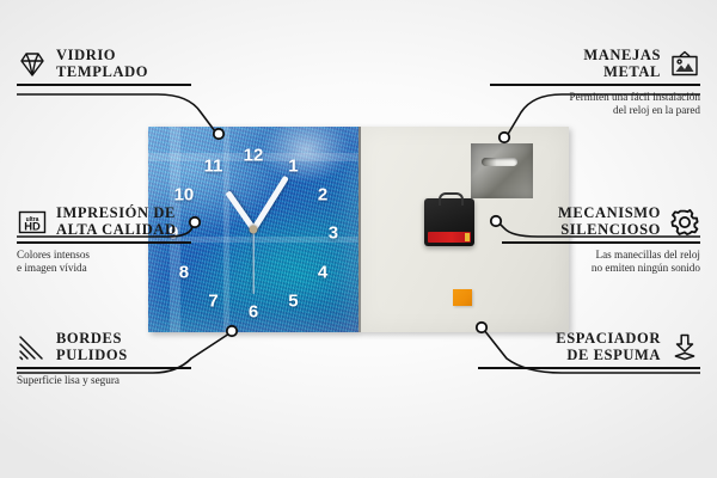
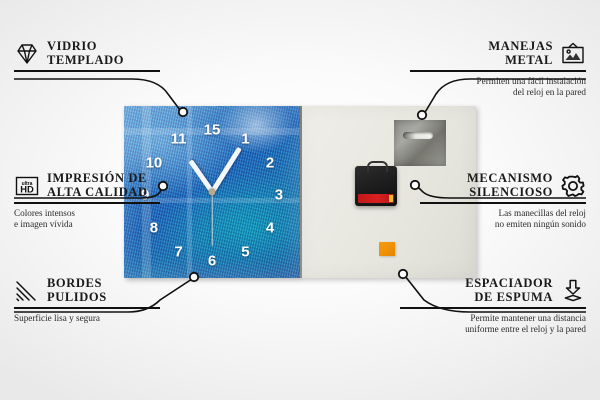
- 12
+ 15
  1
  2
  3
  4
  5
  6
  7
  8
  9
  10
  11
  VIDRIO
  TEMPLADO
  HD
  IMPRESIÓN DE
  ALTA CALIDAD
  Colores intensos
  e imagen vívida
  BORDES
  PULIDOS
  Superficie lisa y segura
  MANEJAS
  METAL
  Permiten una fácil instalación
  del reloj en la pared
  MECANISMO
  SILENCIOSO
  Las manecillas del reloj
  no emiten ningún sonido
  ESPACIADOR
  DE ESPUMA
+ Permite mantener una distancia
+ uniforme entre el reloj y la pared
